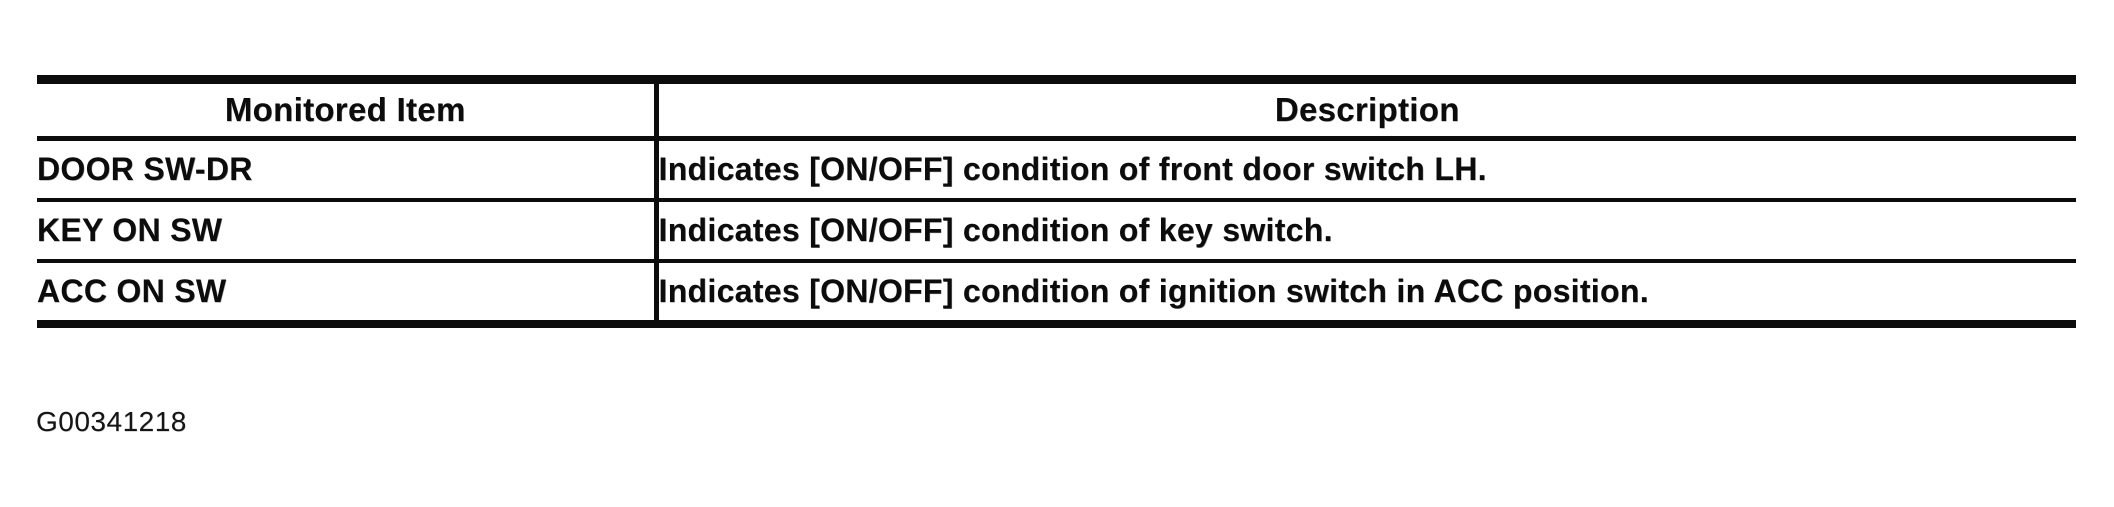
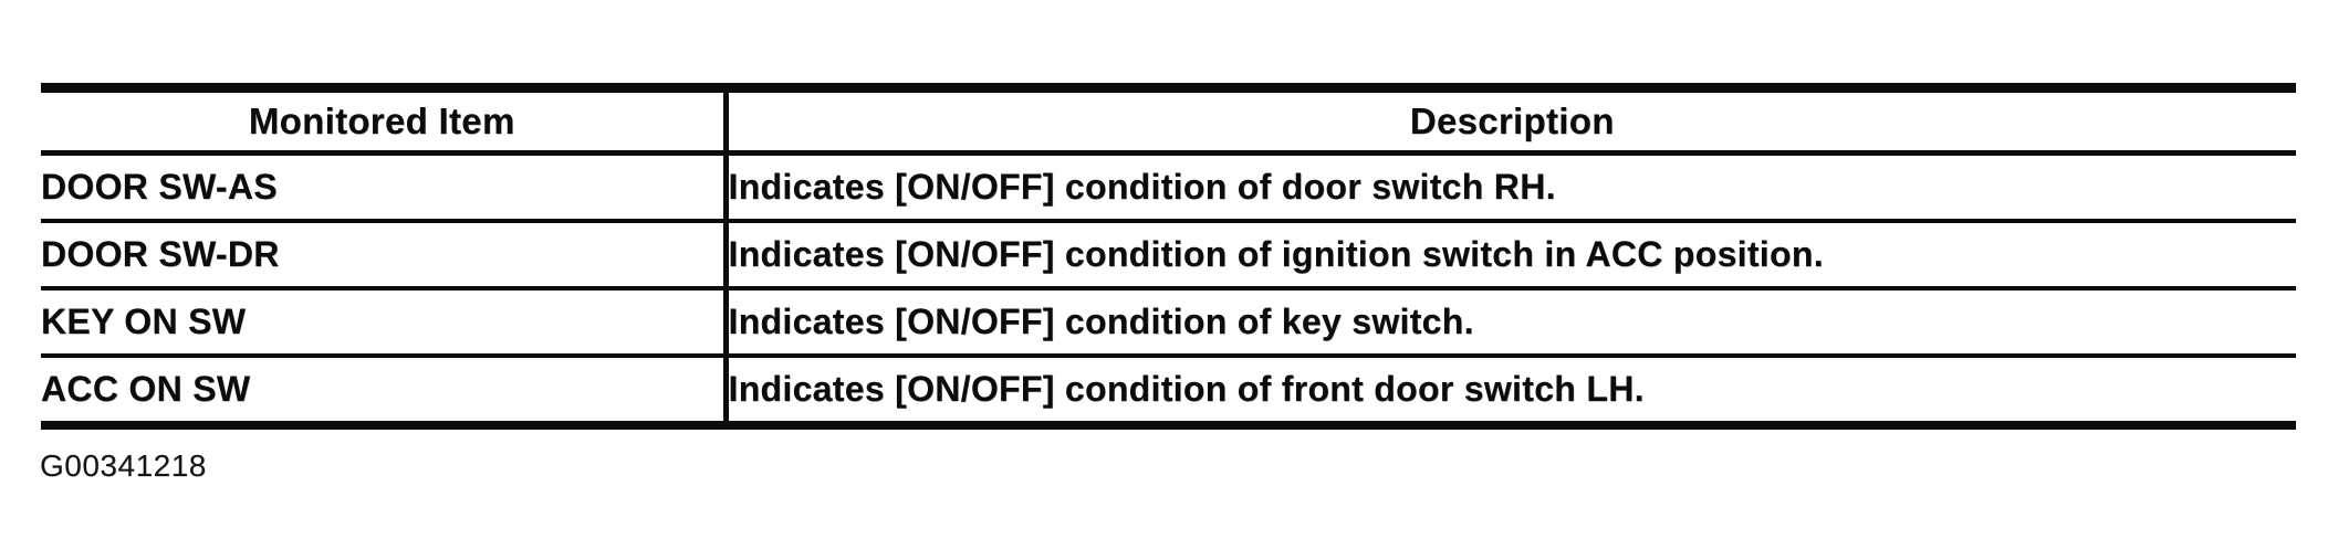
  Monitored Item	Description
+ DOOR SW-AS	Indicates [ON/OFF] condition of door switch RH.
- DOOR SW-DR	Indicates [ON/OFF] condition of front door switch LH.
+ DOOR SW-DR	Indicates [ON/OFF] condition of ignition switch in ACC position.
  KEY ON SW	Indicates [ON/OFF] condition of key switch.
- ACC ON SW	Indicates [ON/OFF] condition of ignition switch in ACC position.
+ ACC ON SW	Indicates [ON/OFF] condition of front door switch LH.
  G00341218
